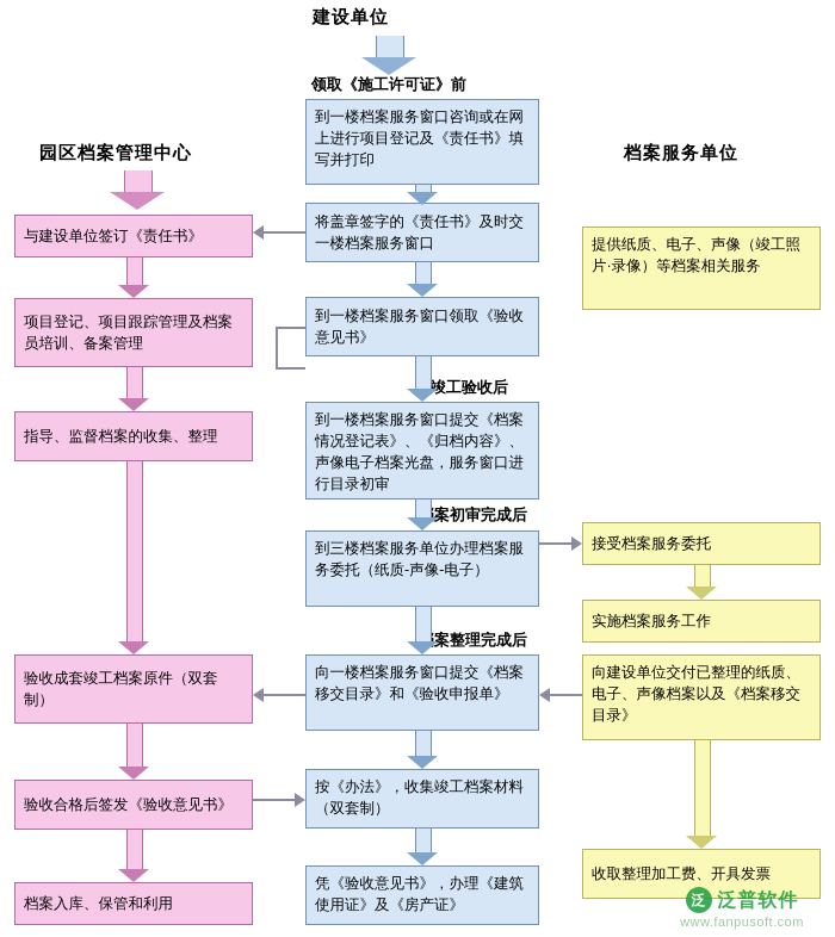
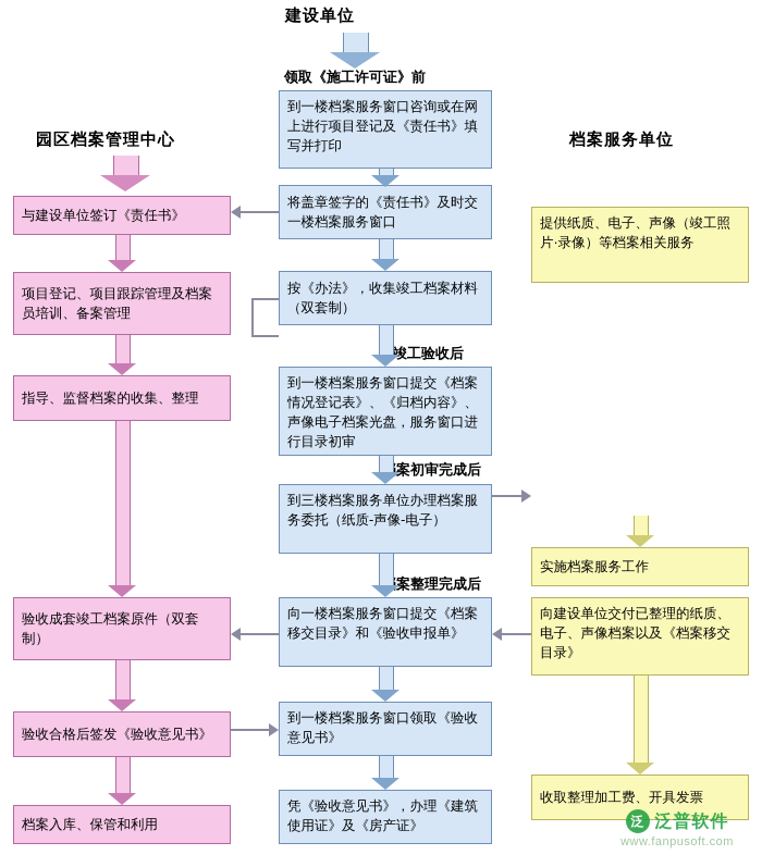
  建设单位
  园区档案管理中心
  档案服务单位
  领取《施工许可证》前
  竣工验收后
  案初审完成后
  案整理完成后
  到一楼档案服务窗口咨询或在网上进行项目登记及《责任书》填写并打印
  将盖章签字的《责任书》及时交一楼档案服务窗口
- 到一楼档案服务窗口领取《验收意见书》
+ 按《办法》，收集竣工档案材料（双套制）
  到一楼档案服务窗口提交《档案情况登记表》、《归档内容》、声像电子档案光盘，服务窗口进行目录初审
  到三楼档案服务单位办理档案服务委托（纸质-声像-电子）
  向一楼档案服务窗口提交《档案移交目录》和《验收申报单》
- 按《办法》，收集竣工档案材料（双套制）
+ 到一楼档案服务窗口领取《验收意见书》
  凭《验收意见书》，办理《建筑使用证》及《房产证》
  与建设单位签订《责任书》
  项目登记、项目跟踪管理及档案员培训、备案管理
  指导、监督档案的收集、整理
  验收成套竣工档案原件（双套制）
  验收合格后签发《验收意见书》
  档案入库、保管和利用
  提供纸质、电子、声像（竣工照片·录像）等档案相关服务
- 接受档案服务委托
  实施档案服务工作
  向建设单位交付已整理的纸质、电子、声像档案以及《档案移交目录》
  收取整理加工费、开具发票
  泛
  泛普软件
  www.fanpusoft.com
